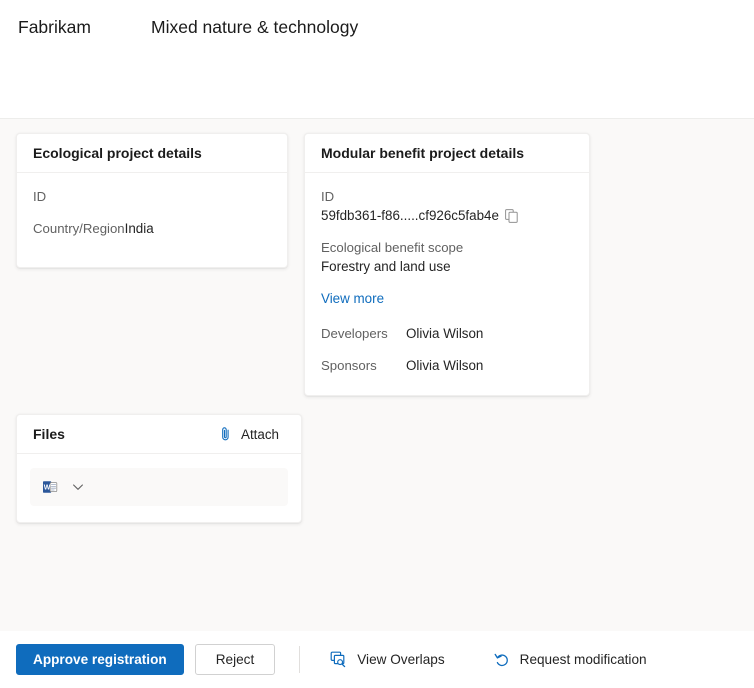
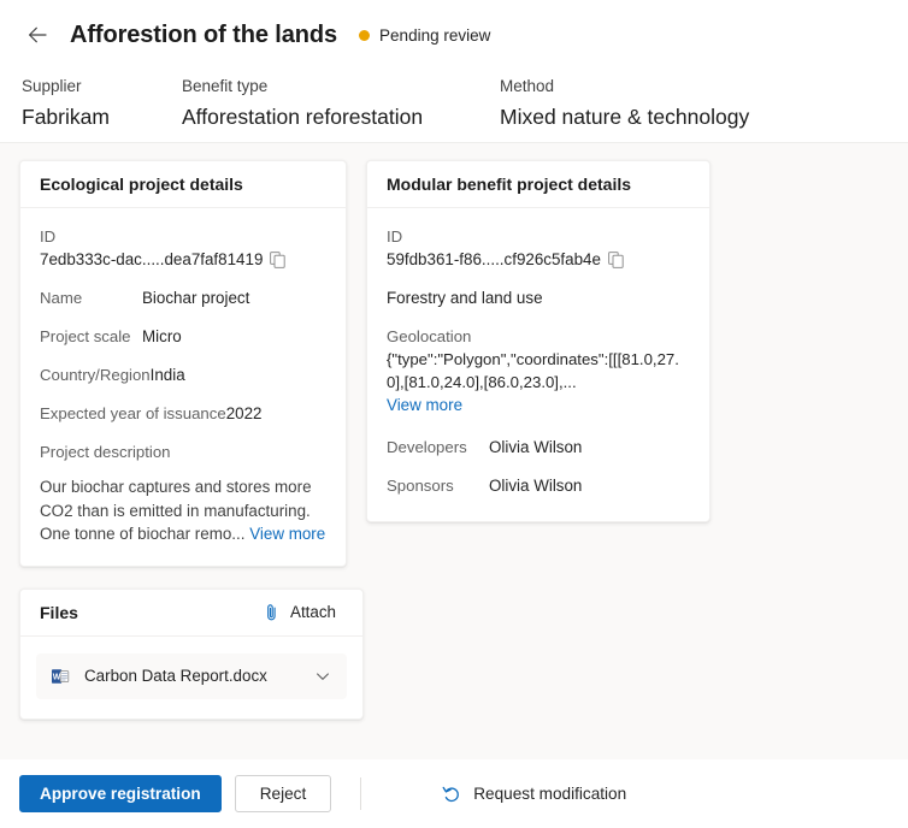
+ Afforestion of the lands
+ Pending review
+ Supplier
  Fabrikam
+ Benefit type
+ Afforestation reforestation
+ Method
  Mixed nature & technology
  Ecological project details
  ID
+ 7edb333c-dac.....dea7faf81419
+ Name
+ Biochar project
+ Project scale
+ Micro
  Country/Region
  India
+ Expected year of issuance
+ 2022
+ Project description
+ Our biochar captures and stores more CO2 than is emitted in manufacturing. One tonne of biochar remo... View more
  Modular benefit project details
  ID
  59fdb361-f86.....cf926c5fab4e
- Ecological benefit scope
  Forestry and land use
+ Geolocation
+ {"type":"Polygon","coordinates":[[[81.0,27.0],[81.0,24.0],[86.0,23.0],...
  View more
  Developers
  Olivia Wilson
  Sponsors
  Olivia Wilson
  Files
  Attach
+ Carbon Data Report.docx
  Approve registration
  Reject
- View Overlaps
  Request modification
